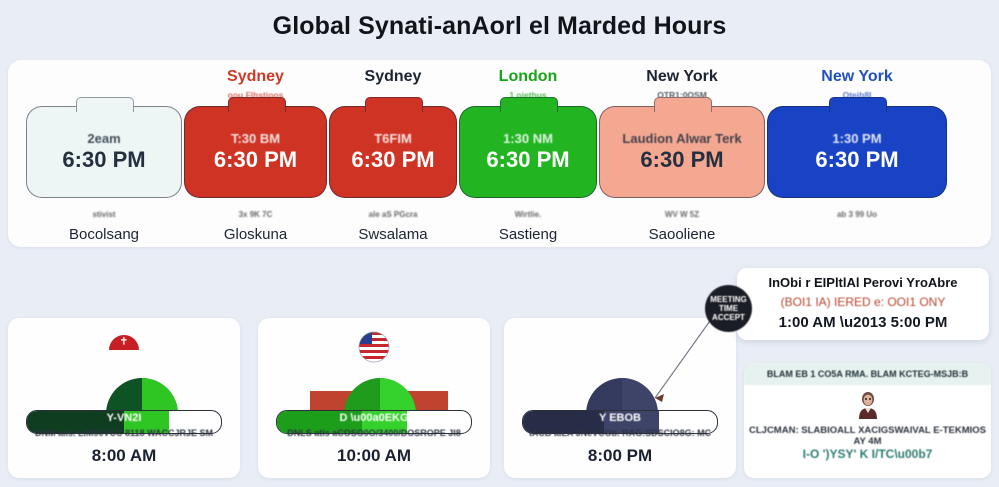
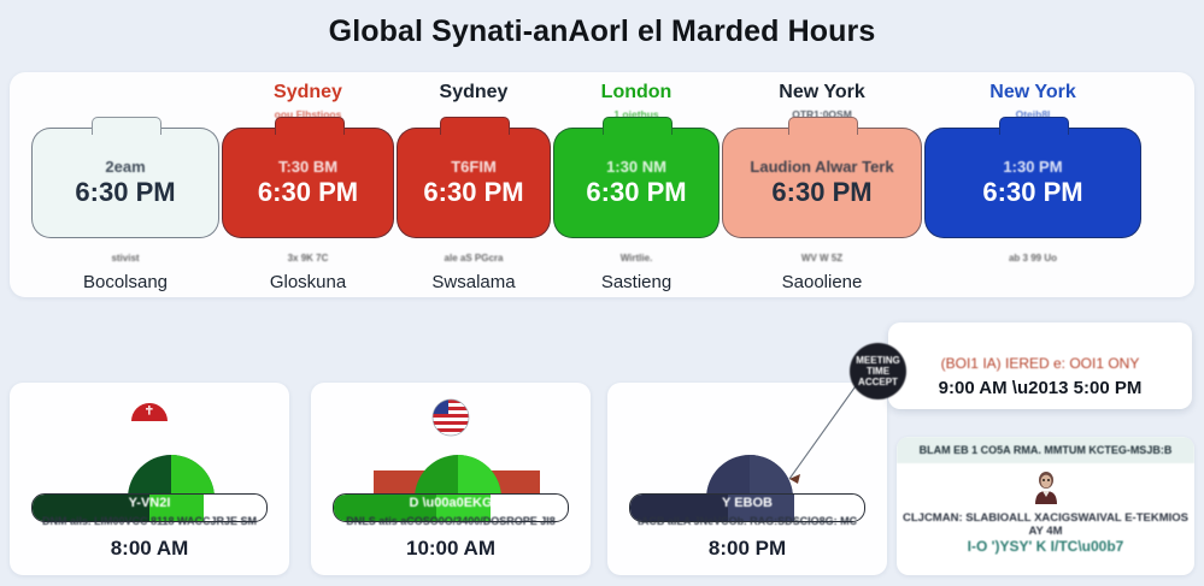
  Global Synati-anAorl el Marded Hours
  2eam
  6:30 PM
  stivist
  Bocolsang
  Sydney
  oou Flhstioos
  T:30 BM
  6:30 PM
  3x 9K 7C
  Gloskuna
  Sydney
  T6FIM
  6:30 PM
  ale aS PGcra
  Swsalama
  London
  1 oiethus
  1:30 NM
  6:30 PM
  Wirtlie.
  Sastieng
  New York
  OTR1:0OSM
  Laudion Alwar Terk
  6:30 PM
  WV W 5Z
  Saooliene
  New York
  Oteib8l
  1:30 PM
  6:30 PM
  ab 3 99 Uo
  Y-VN2I
  DNM ails. LIM00VCC 8118 WACCJRJE SM
  8:00 AM
  D \u00a0EKG
  DNLS atis aCOSO0O/3400/DOSROPE JI8
  10:00 AM
  Y EBOB
  tACB aILA JNeVCOb. RAG:SDSCIO8G: MC
  8:00 PM
- InObi r EIPltlAl Perovi YroAbre
  (BOI1 IA) IERED e: OOI1 ONY
- 1:00 AM \u2013 5:00 PM
+ 9:00 AM \u2013 5:00 PM
  MEETING TIME ACCEPT
- BLAM EB 1 CO5A RMA. BLAM KCTEG-MSJB:B
+ BLAM EB 1 CO5A RMA. MMTUM KCTEG-MSJB:B
  CLJCMAN: SLABIOALL XACIGSWAIVAL E-TEKMIOS AY 4M
  I-O ')YSY' K I/TC\u00b7
